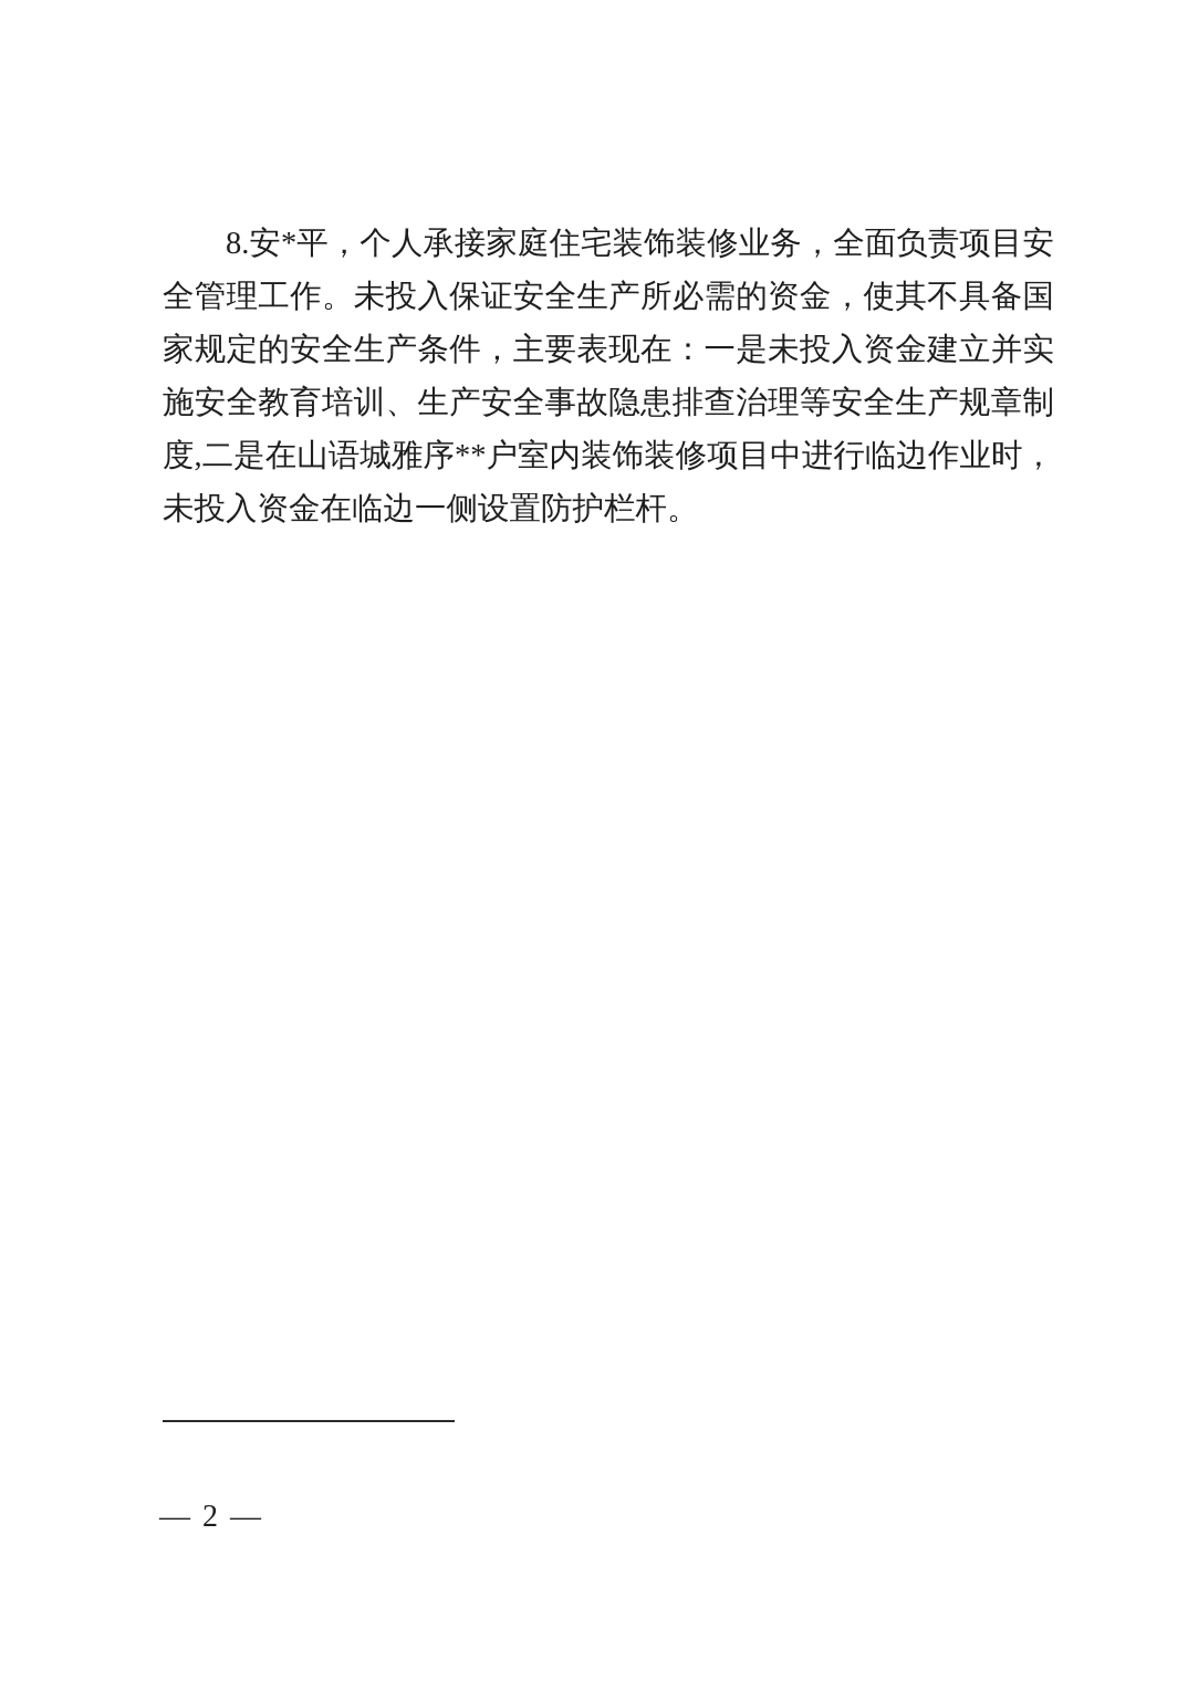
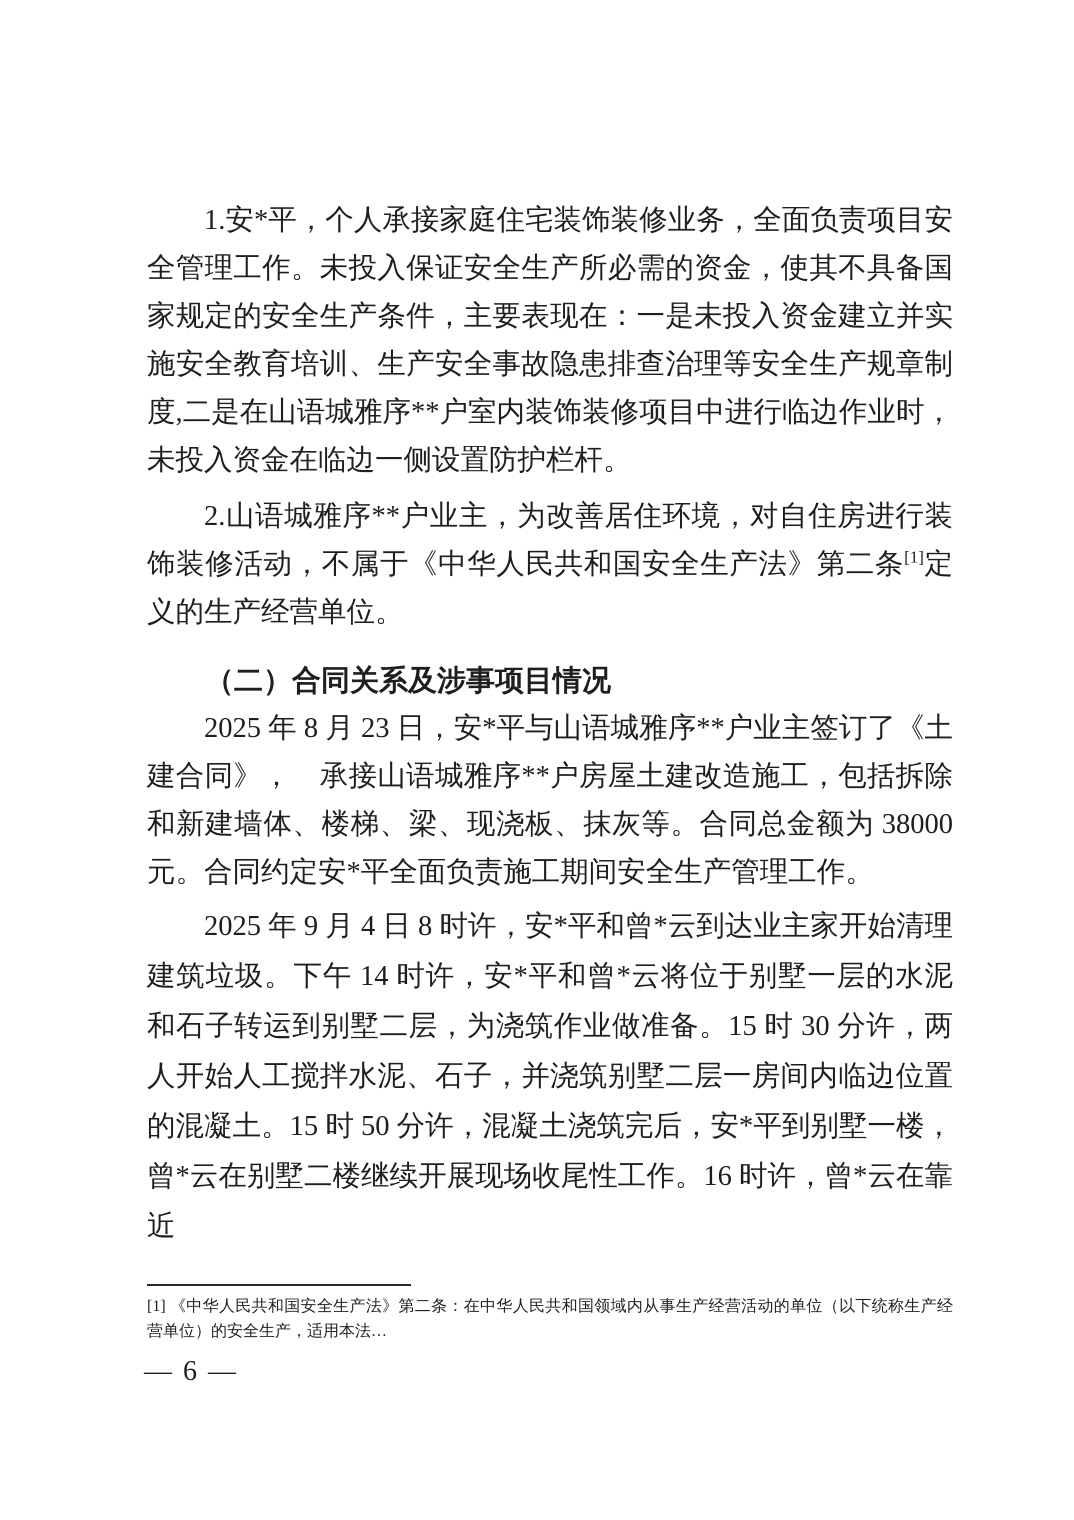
- 8.安*平，个人承接家庭住宅装饰装修业务，全面负责项目安全管理工作。未投入保证安全生产所必需的资金，使其不具备国家规定的安全生产条件，主要表现在：一是未投入资金建立并实施安全教育培训、生产安全事故隐患排查治理等安全生产规章制度,二是在山语城雅序**户室内装饰装修项目中进行临边作业时，未投入资金在临边一侧设置防护栏杆。
+ 1.安*平，个人承接家庭住宅装饰装修业务，全面负责项目安全管理工作。未投入保证安全生产所必需的资金，使其不具备国家规定的安全生产条件，主要表现在：一是未投入资金建立并实施安全教育培训、生产安全事故隐患排查治理等安全生产规章制度,二是在山语城雅序**户室内装饰装修项目中进行临边作业时，未投入资金在临边一侧设置防护栏杆。
+ 2.山语城雅序**户业主，为改善居住环境，对自住房进行装饰装修活动，不属于《中华人民共和国安全生产法》第二条[1]定义的生产经营单位。
+ （二）合同关系及涉事项目情况
+ 2025 年 8 月 23 日，安*平与山语城雅序**户业主签订了《土建合同》， 承接山语城雅序**户房屋土建改造施工，包括拆除和新建墙体、楼梯、梁、现浇板、抹灰等。合同总金额为 38000 元。合同约定安*平全面负责施工期间安全生产管理工作。
+ 2025 年 9 月 4 日 8 时许，安*平和曾*云到达业主家开始清理建筑垃圾。下午 14 时许，安*平和曾*云将位于别墅一层的水泥和石子转运到别墅二层，为浇筑作业做准备。15 时 30 分许，两人开始人工搅拌水泥、石子，并浇筑别墅二层一房间内临边位置的混凝土。15 时 50 分许，混凝土浇筑完后，安*平到别墅一楼，曾*云在别墅二楼继续开展现场收尾性工作。16 时许，曾*云在靠近
+ [1] 《中华人民共和国安全生产法》第二条：在中华人民共和国领域内从事生产经营活动的单位（以下统称生产经营单位）的安全生产，适用本法…
- — 2 —
+ — 6 —
